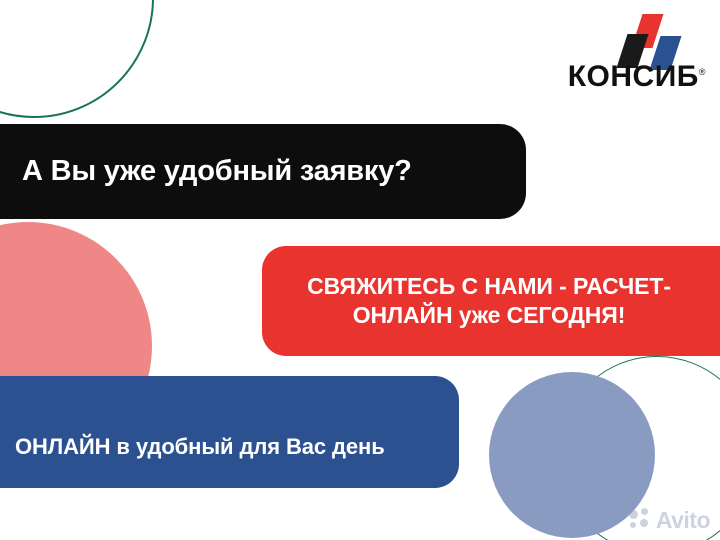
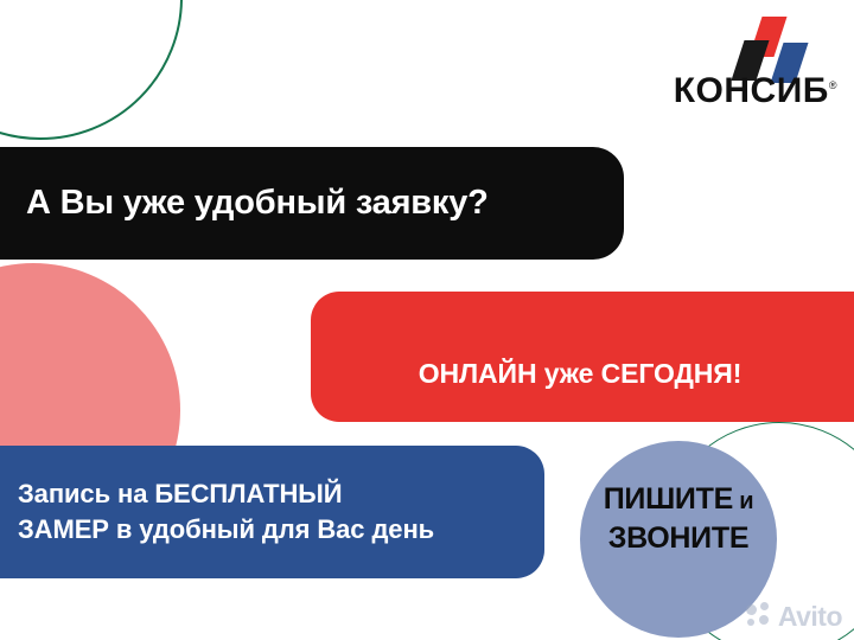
  КОНСИБ®
  А Вы уже удобный заявку?
- СВЯЖИТЕСЬ С НАМИ - РАСЧЕТ-
  ОНЛАЙН уже СЕГОДНЯ!
+ Запись на БЕСПЛАТНЫЙ
- ОНЛАЙН в удобный для Вас день
+ ЗАМЕР в удобный для Вас день
+ ПИШИТЕ и
+ ЗВОНИТЕ
  Avito
